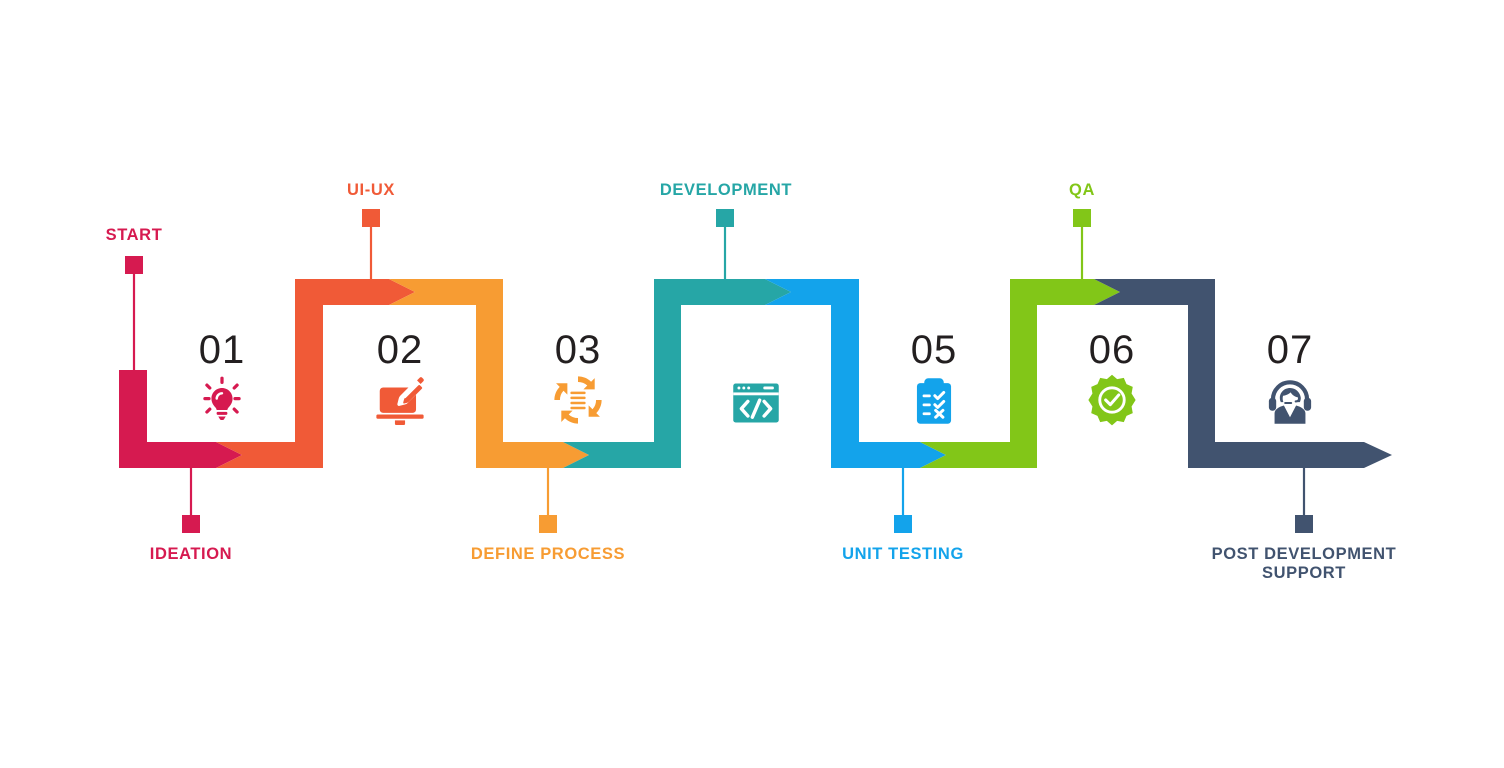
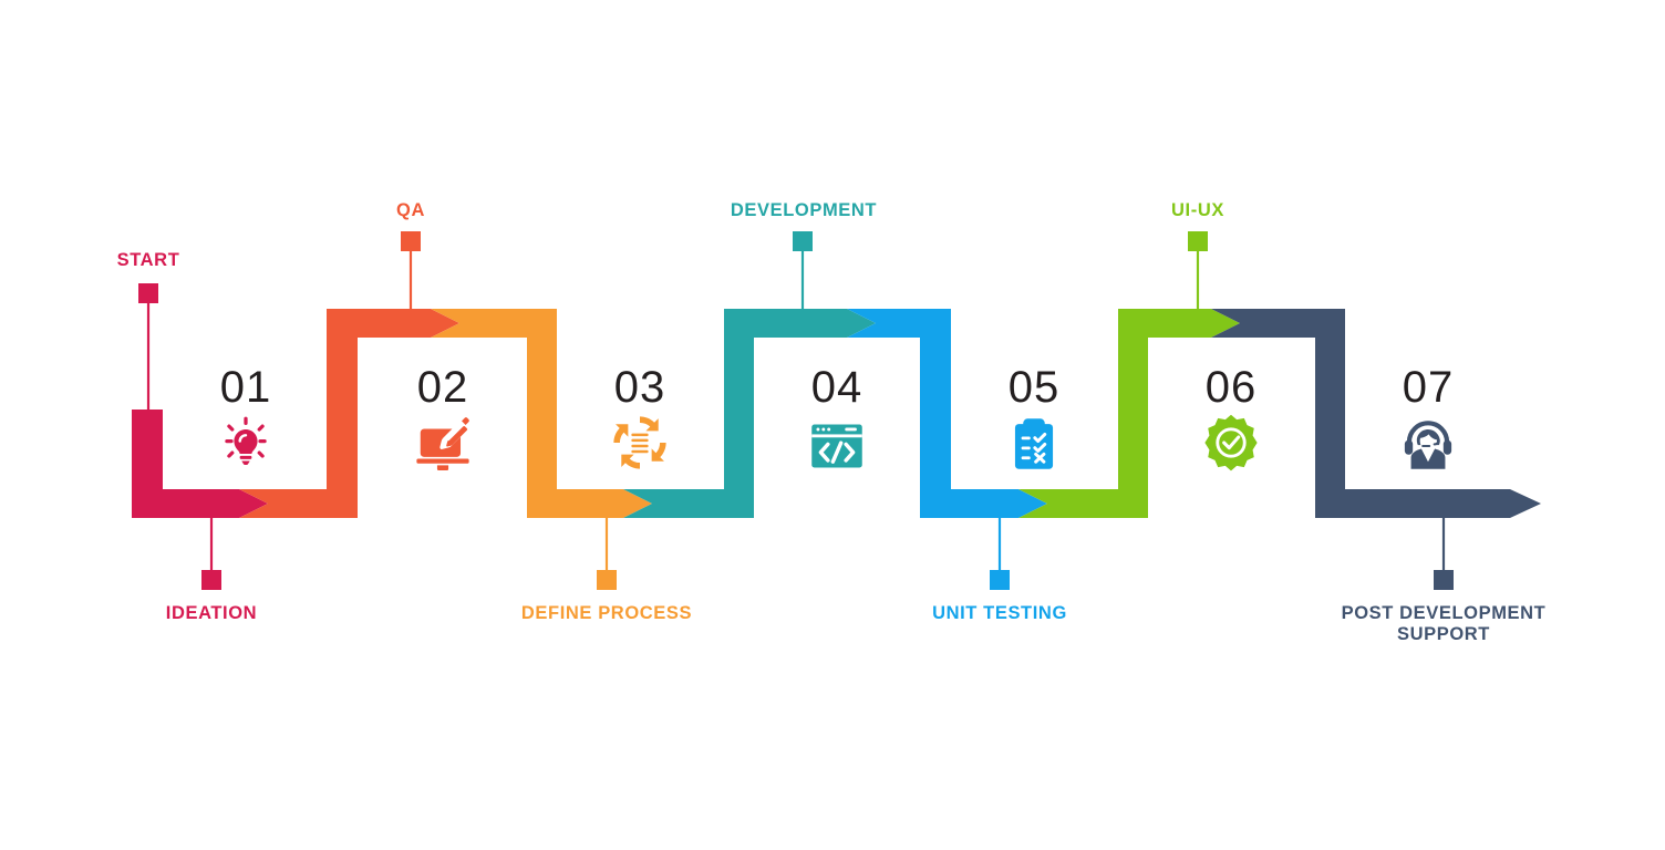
  01
  02
  03
+ 04
  05
  06
  07
  START
  IDEATION
- UI-UX
+ QA
  DEFINE PROCESS
  DEVELOPMENT
  UNIT TESTING
- QA
+ UI-UX
  POST DEVELOPMENT
  SUPPORT
